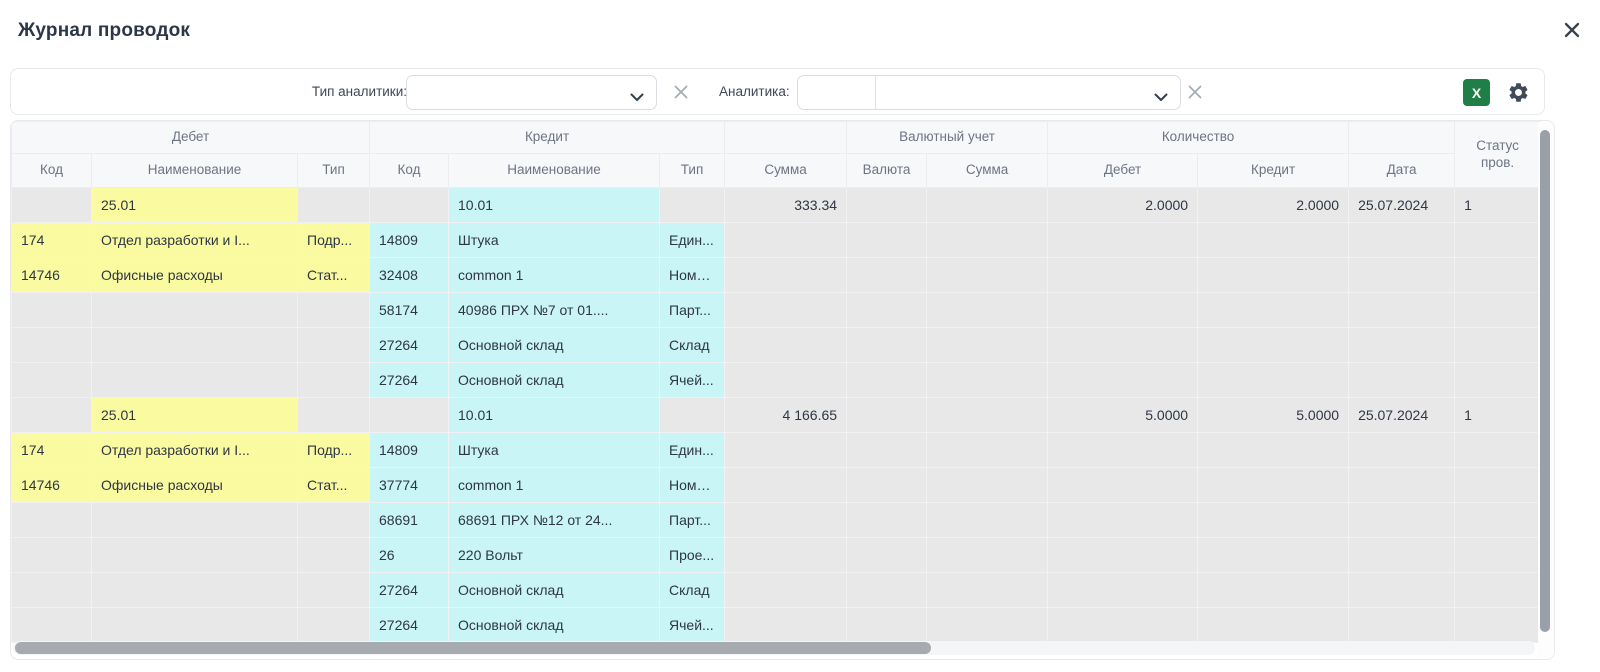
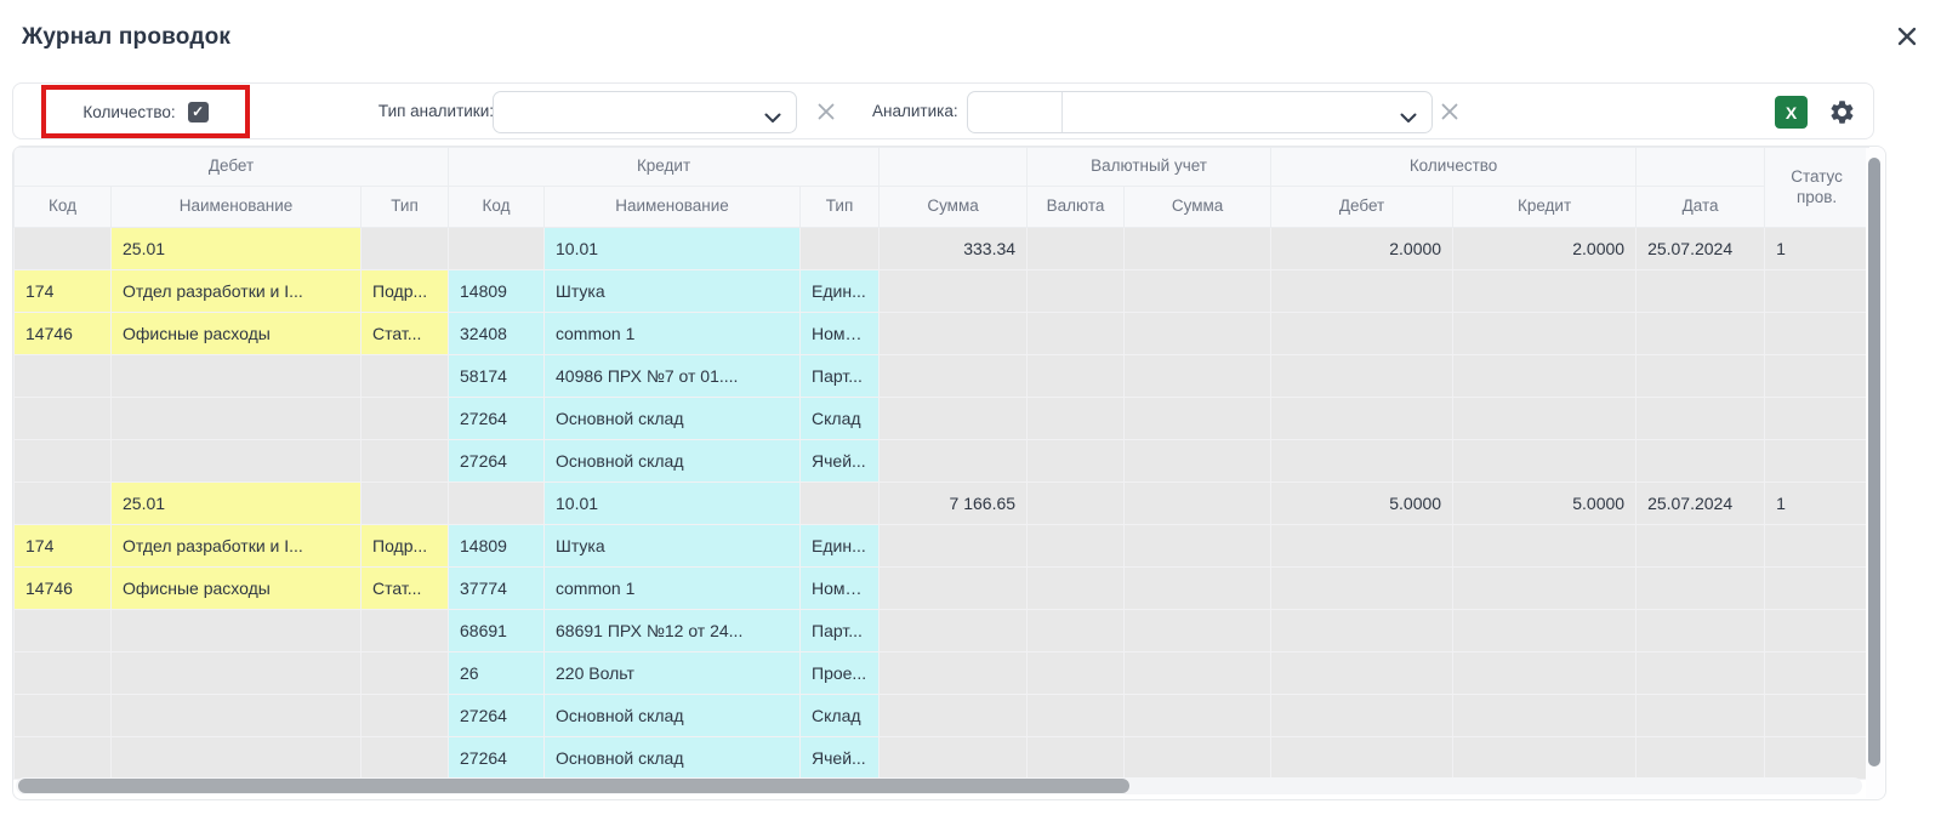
  Журнал проводок
+ Количество:
+ ✓
  Тип аналитики
  Аналитика:
  X
  Дебет	Кредит		Валютный учет	Количество		Статус пров.
  Код	Наименование	Тип	Код	Наименование	Тип	Сумма	Валюта	Сумма	Дебет	Кредит	Дата
  	25.01			10.01		333.34			2.0000	2.0000	25.07.2024	1
  174	Отдел разработки и I...	Подр...	14809	Штука	Един...
  14746	Офисные расходы	Стат...	32408	common 1	Номе...
  			58174	40986 ПРХ №7 от 01....	Парт...
  			27264	Основной склад	Склад
  			27264	Основной склад	Ячей...
- 	25.01			10.01		4 166.65			5.0000	5.0000	25.07.2024	1
+ 	25.01			10.01		7 166.65			5.0000	5.0000	25.07.2024	1
  174	Отдел разработки и I...	Подр...	14809	Штука	Един...
  14746	Офисные расходы	Стат...	37774	common 1	Номе...
  			68691	68691 ПРХ №12 от 24...	Парт...
  			26	220 Вольт	Прое...
  			27264	Основной склад	Склад
  			27264	Основной склад	Ячей...
